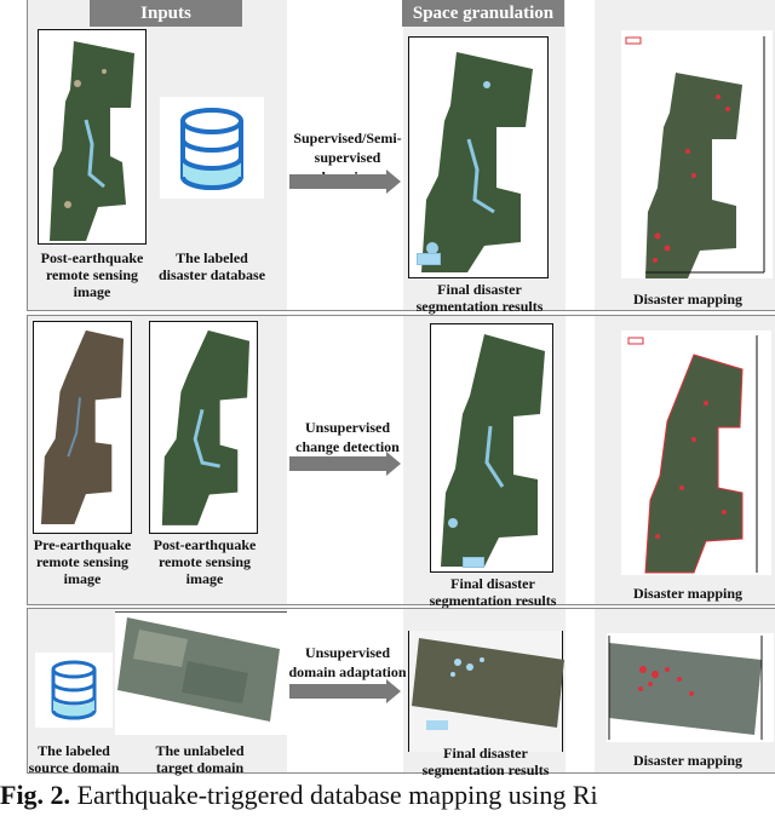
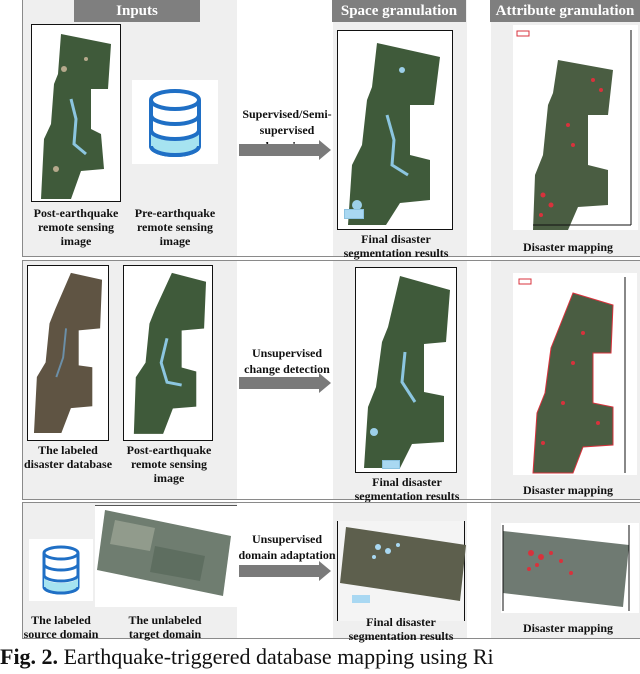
  Post-earthquake remote sensing image
- The labeled disaster database
+ Pre-earthquake remote sensing image
  Supervised/Semi-supervised
  Final disaster segmentation results
  Disaster mapping
  Inputs
  Space granulation
+ Attribute granulation
- Pre-earthquake remote sensing image
+ The labeled disaster database
  Post-earthquake remote sensing image
  Unsupervised change detection
  Final disaster segmentation results
  Disaster mapping
  The labeled source domain
  The unlabeled target domain
  Unsupervised domain adaptation
  Final disaster segmentation results
  Disaster mapping
  Fig. 2. Earthquake-triggered database mapping using Ri
